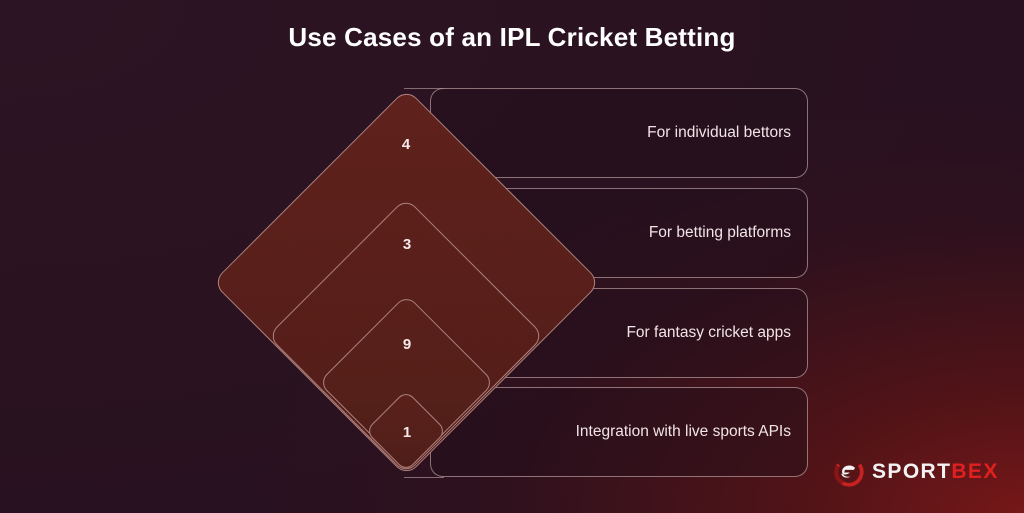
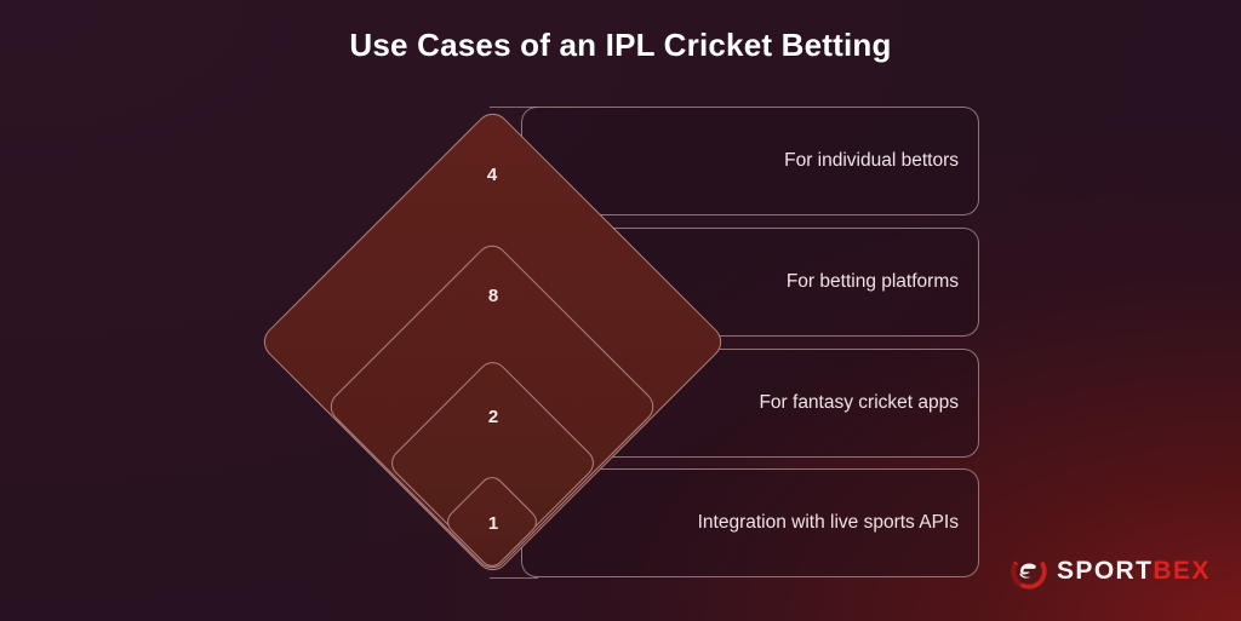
  Use Cases of an IPL Cricket Betting
  For individual bettors
  For betting platforms
  For fantasy cricket apps
  Integration with live sports APIs
  4
- 3
+ 8
- 9
+ 2
  1
  SPORTBEX
